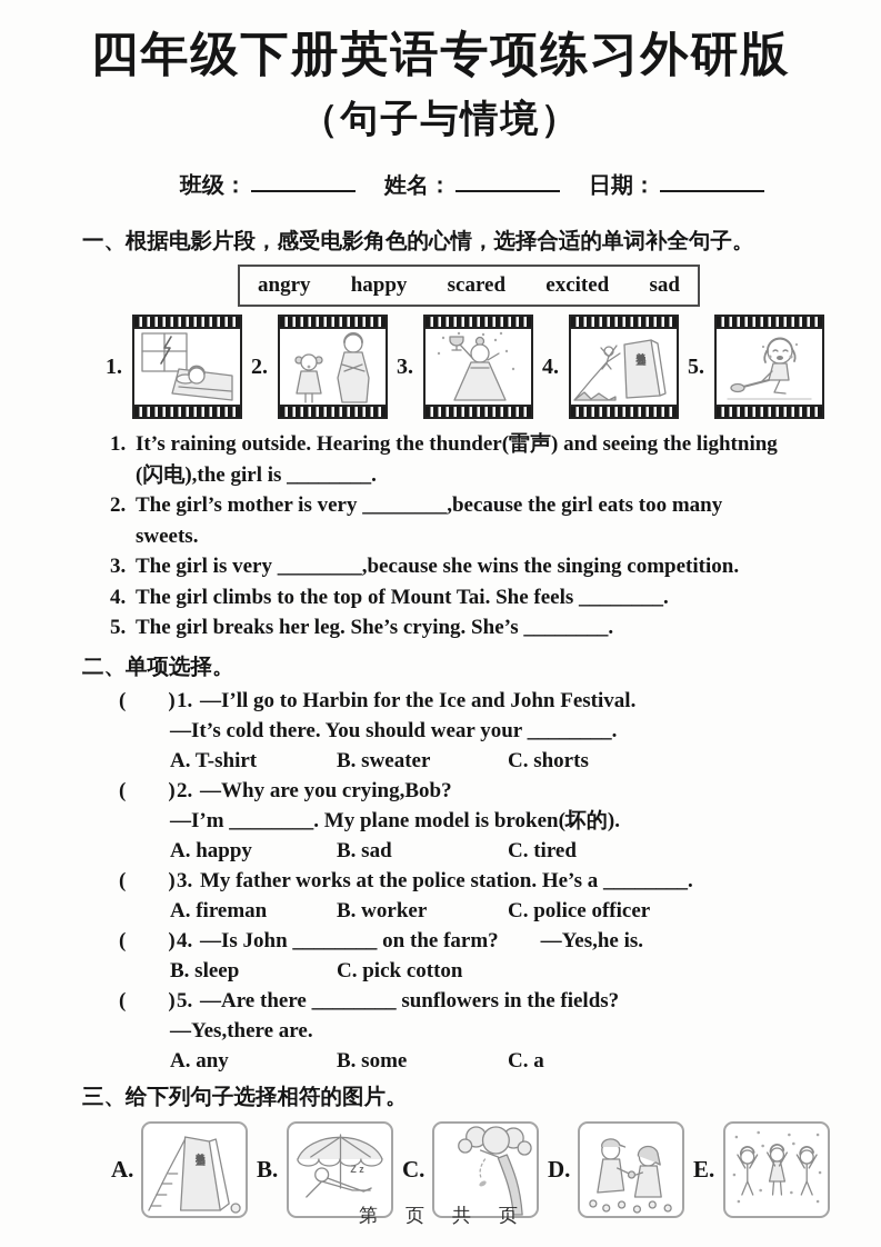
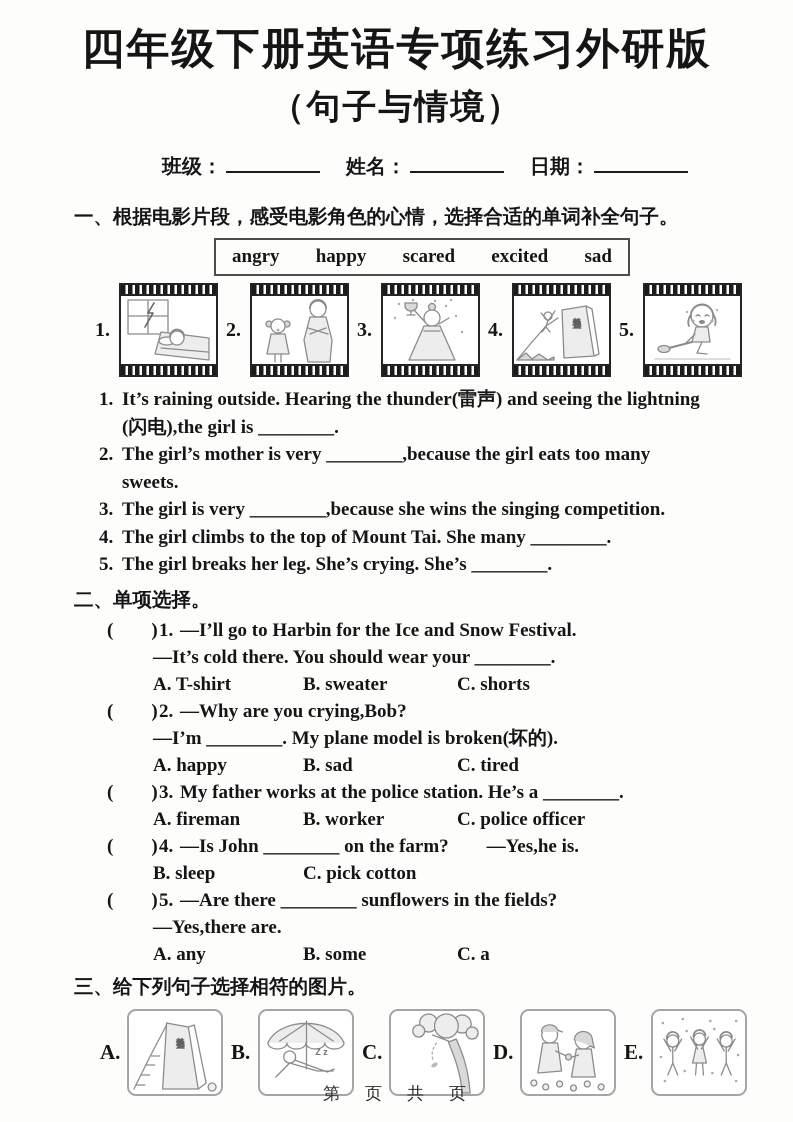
  四年级下册英语专项练习外研版
  （句子与情境）
  班级： 姓名： 日期：
  一、根据电影片段，感受电影角色的心情，选择合适的单词补全句子。
  angry
  happy
  scared
  excited
  sad
  1.
  2.
  3.
  4.
  5.
  1. It’s raining outside. Hearing the thunder(雷声) and seeing the lightning
  (闪电),the girl is ________.
  2. The girl’s mother is very ________,because the girl eats too many
  sweets.
  3. The girl is very ________,because she wins the singing competition.
- 4. The girl climbs to the top of Mount Tai. She feels ________.
+ 4. The girl climbs to the top of Mount Tai. She many ________.
  5. The girl breaks her leg. She’s crying. She’s ________.
  二、单项选择。
- ( )1. —I’ll go to Harbin for the Ice and John Festival.
+ ( )1. —I’ll go to Harbin for the Ice and Snow Festival.
  —It’s cold there. You should wear your ________.
  A. T-shirt
  B. sweater
  C. shorts
  ( )2. —Why are you crying,Bob?
  —I’m ________. My plane model is broken(坏的).
  A. happy
  B. sad
  C. tired
  ( )3. My father works at the police station. He’s a ________.
  A. fireman
  B. worker
  C. police officer
  ( )4. —Is John ________ on the farm? —Yes,he is.
  B. sleep
  C. pick cotton
  ( )5. —Are there ________ sunflowers in the fields?
  —Yes,there are.
  A. any
  B. some
  C. a
  三、给下列句子选择相符的图片。
  A.
  B.
  Z z
  C.
  D.
  E.
  第 页 共 页
